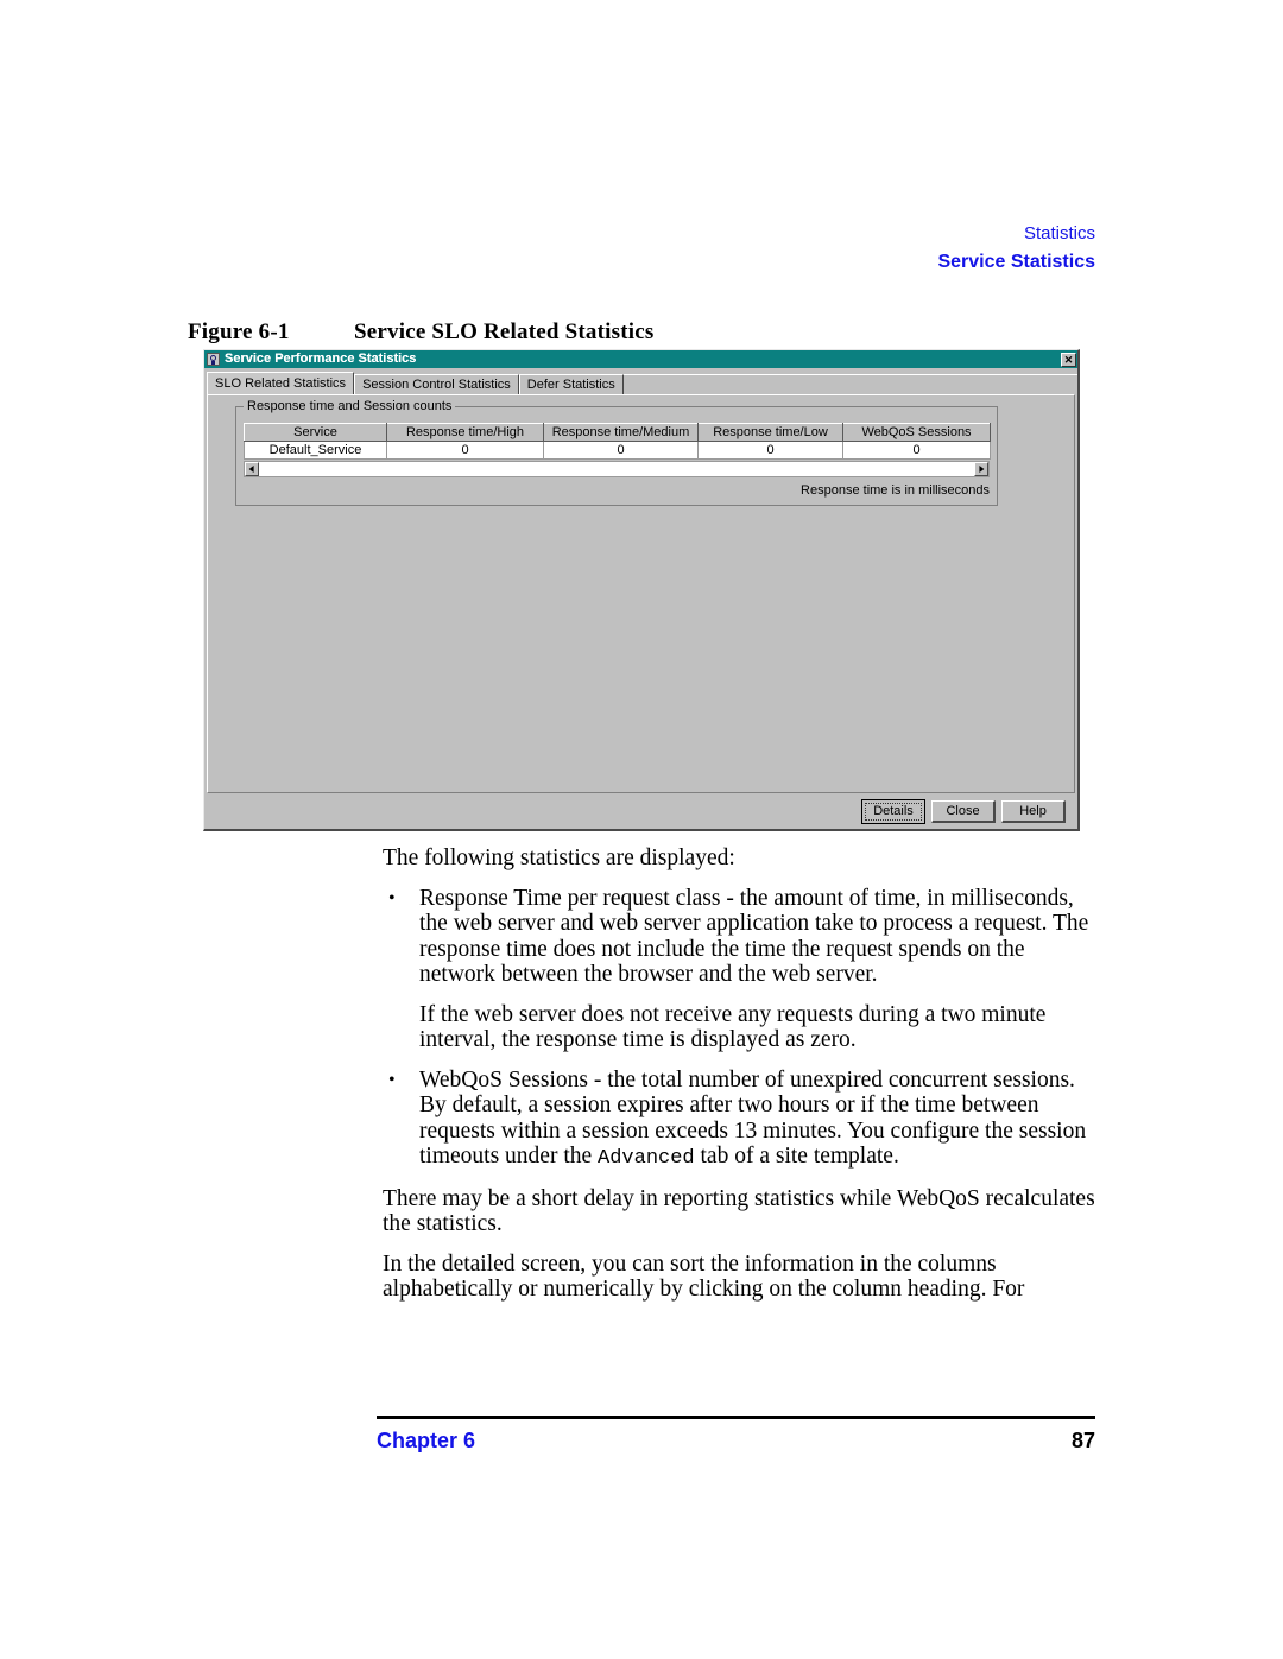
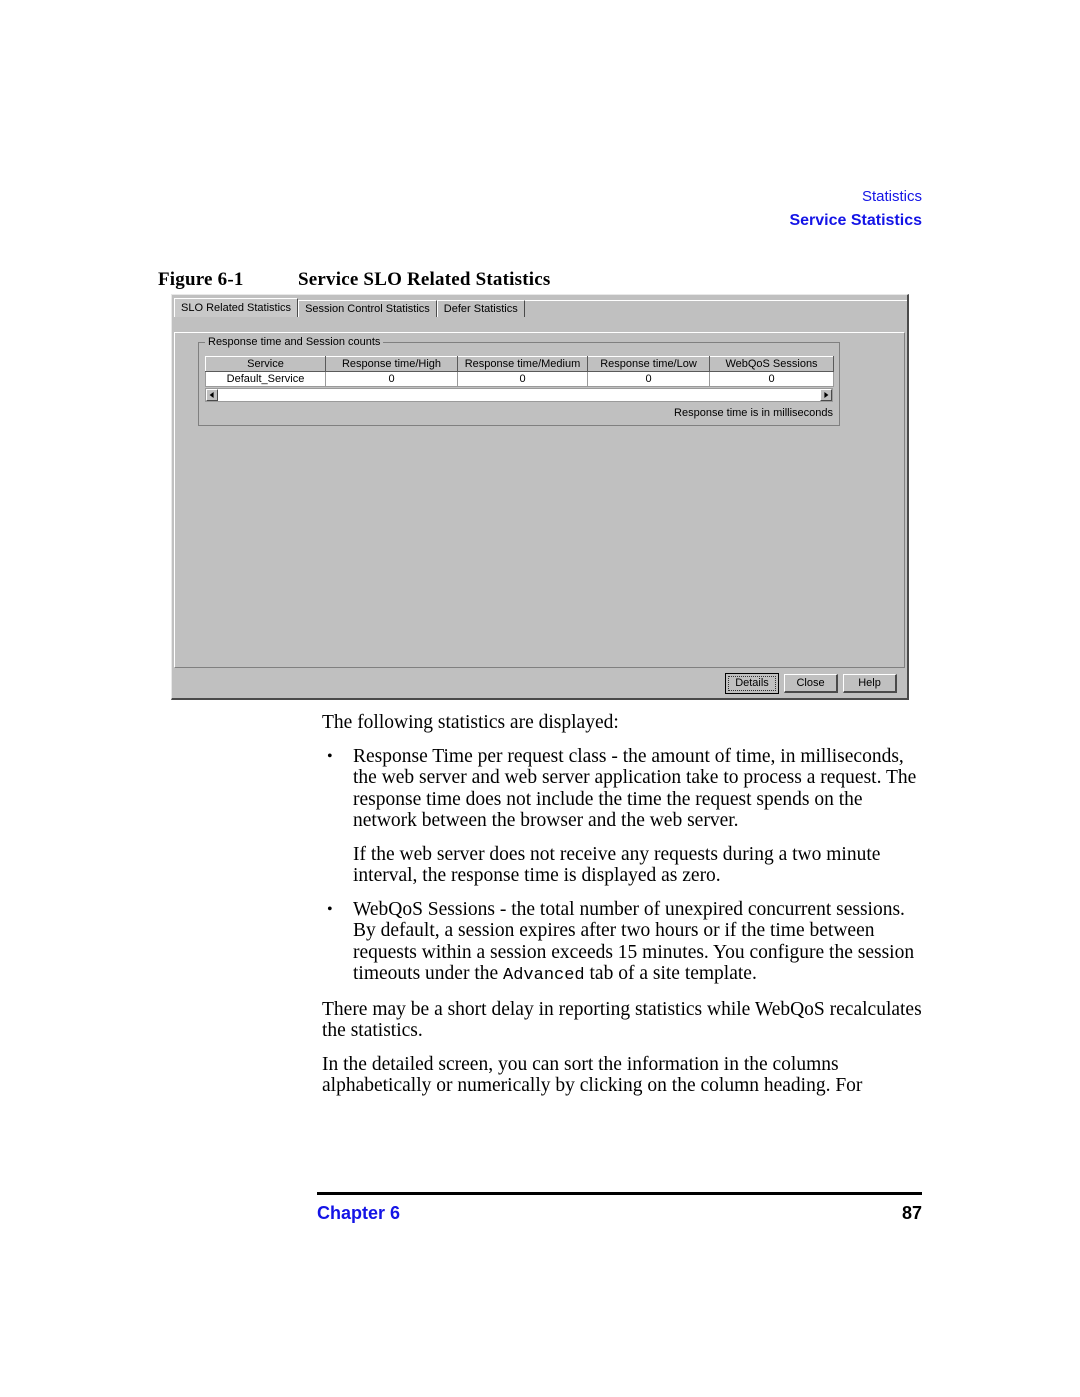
  Statistics
  Service Statistics
  Figure 6-1 Service SLO Related Statistics
- Service Performance Statistics
- ✕
  SLO Related Statistics
  Session Control Statistics
  Defer Statistics
  Response time and Session counts
  Service	Response time/High	Response time/Medium	Response time/Low	WebQoS Sessions
  Default_Service	0	0	0	0
  Response time is in milliseconds
  Details
  Close
  Help
  The following statistics are displayed:
  •
  Response Time per request class - the amount of time, in milliseconds, the web server and web server application take to process a request. The response time does not include the time the request spends on the network between the browser and the web server.
  If the web server does not receive any requests during a two minute interval, the response time is displayed as zero.
  •
- WebQoS Sessions - the total number of unexpired concurrent sessions. By default, a session expires after two hours or if the time between requests within a session exceeds 13 minutes. You configure the session timeouts under the Advanced tab of a site template.
+ WebQoS Sessions - the total number of unexpired concurrent sessions. By default, a session expires after two hours or if the time between requests within a session exceeds 15 minutes. You configure the session timeouts under the Advanced tab of a site template.
  There may be a short delay in reporting statistics while WebQoS recalculates the statistics.
  In the detailed screen, you can sort the information in the columns alphabetically or numerically by clicking on the column heading. For
  Chapter 6
  87
